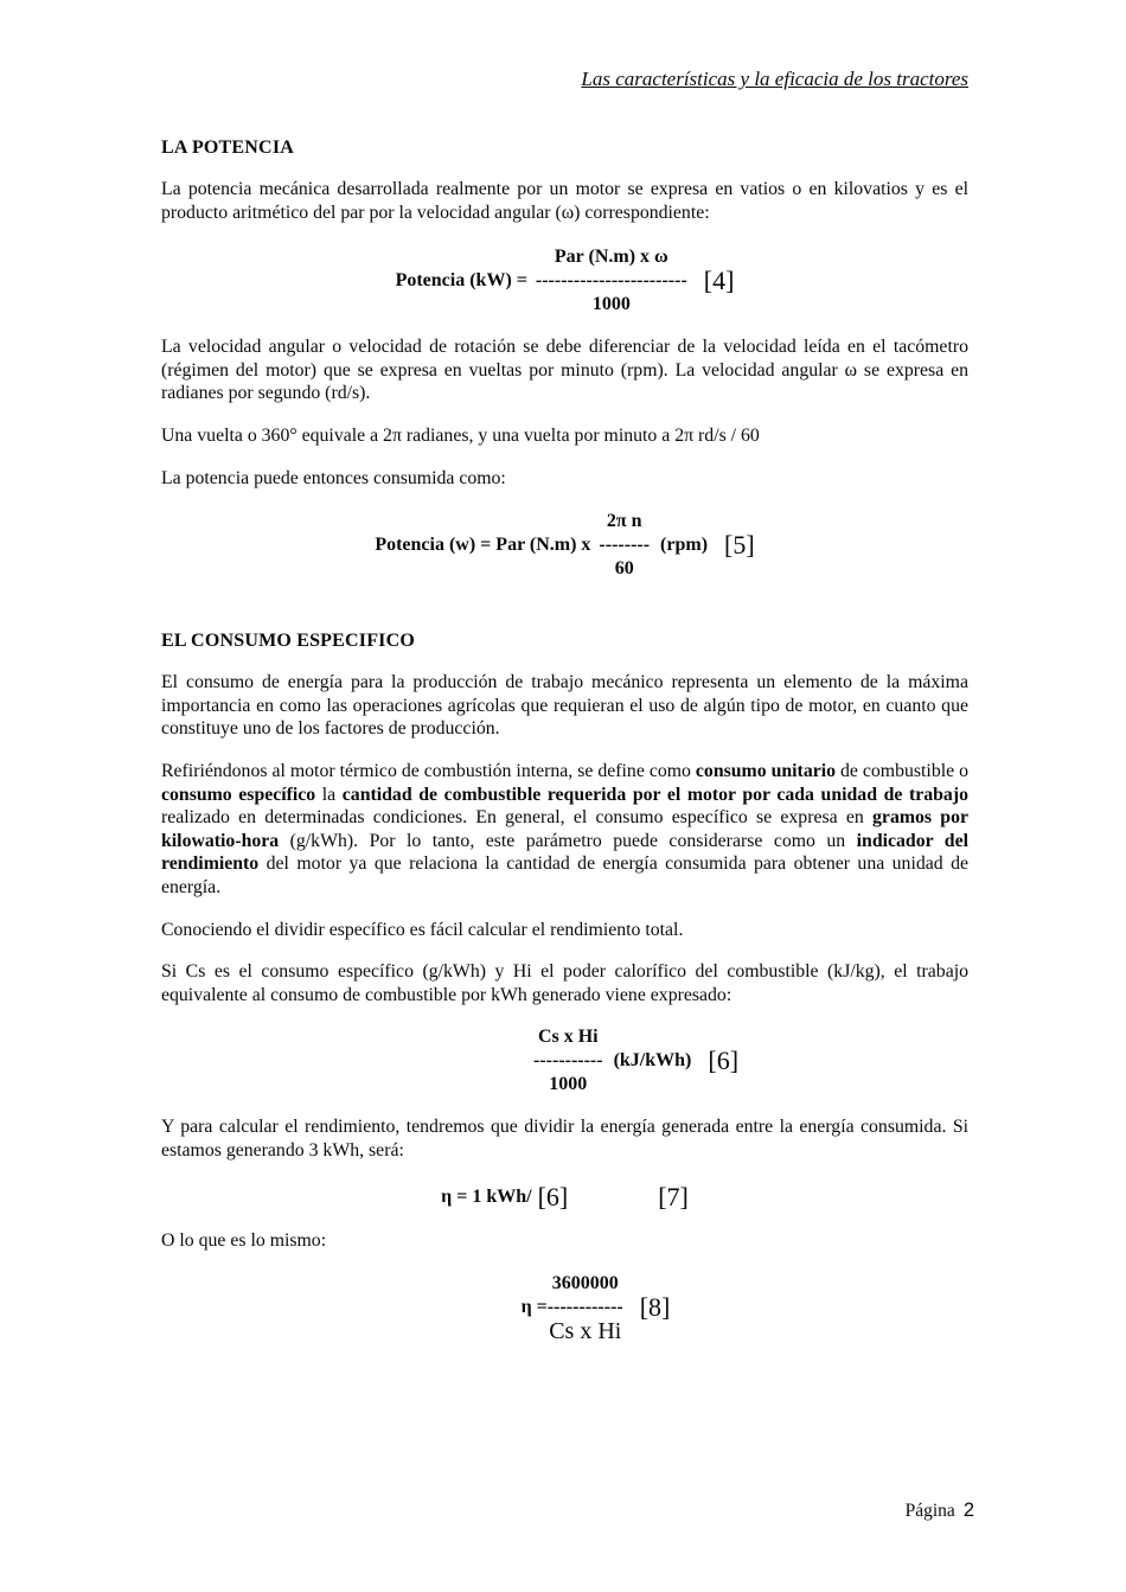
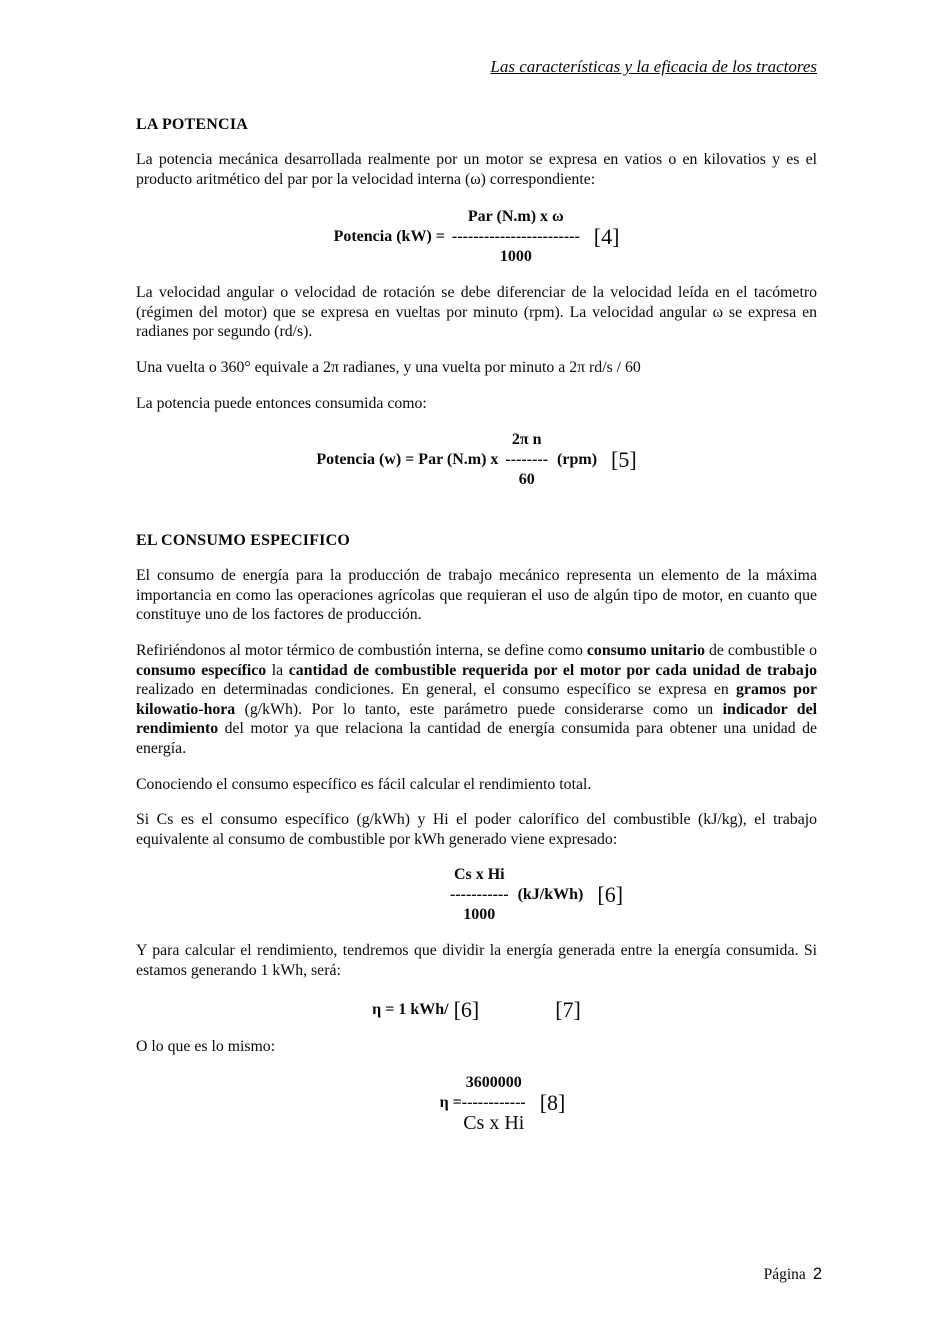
  Las características y la eficacia de los tractores
  LA POTENCIA
- La potencia mecánica desarrollada realmente por un motor se expresa en vatios o en kilovatios y es el producto aritmético del par por la velocidad angular (ω) correspondiente:
+ La potencia mecánica desarrollada realmente por un motor se expresa en vatios o en kilovatios y es el producto aritmético del par por la velocidad interna (ω) correspondiente:
  Potencia (kW) =
  Par (N.m) x ω
  ------------------------
  1000
  [4]
  La velocidad angular o velocidad de rotación se debe diferenciar de la velocidad leída en el tacómetro (régimen del motor) que se expresa en vueltas por minuto (rpm). La velocidad angular ω se expresa en radianes por segundo (rd/s).
  Una vuelta o 360° equivale a 2π radianes, y una vuelta por minuto a 2π rd/s / 60
  La potencia puede entonces consumida como:
  Potencia (w) = Par (N.m) x
  2π n
  --------
  60
  (rpm)
  [5]
  EL CONSUMO ESPECIFICO
  El consumo de energía para la producción de trabajo mecánico representa un elemento de la máxima importancia en como las operaciones agrícolas que requieran el uso de algún tipo de motor, en cuanto que constituye uno de los factores de producción.
  Refiriéndonos al motor térmico de combustión interna, se define como consumo unitario de combustible o consumo específico la cantidad de combustible requerida por el motor por cada unidad de trabajo realizado en determinadas condiciones. En general, el consumo específico se expresa en gramos por kilowatio-hora (g/kWh). Por lo tanto, este parámetro puede considerarse como un indicador del rendimiento del motor ya que relaciona la cantidad de energía consumida para obtener una unidad de energía.
- Conociendo el dividir específico es fácil calcular el rendimiento total.
+ Conociendo el consumo específico es fácil calcular el rendimiento total.
  Si Cs es el consumo específico (g/kWh) y Hi el poder calorífico del combustible (kJ/kg), el trabajo equivalente al consumo de combustible por kWh generado viene expresado:
  Cs x Hi
  -----------
  1000
  (kJ/kWh)
  [6]
- Y para calcular el rendimiento, tendremos que dividir la energía generada entre la energía consumida. Si estamos generando 3 kWh, será:
+ Y para calcular el rendimiento, tendremos que dividir la energía generada entre la energía consumida. Si estamos generando 1 kWh, será:
  η = 1 kWh/
  [6]
  [7]
  O lo que es lo mismo:
  η =
  3600000
  ------------
  Cs x Hi
  [8]
  Página 2
